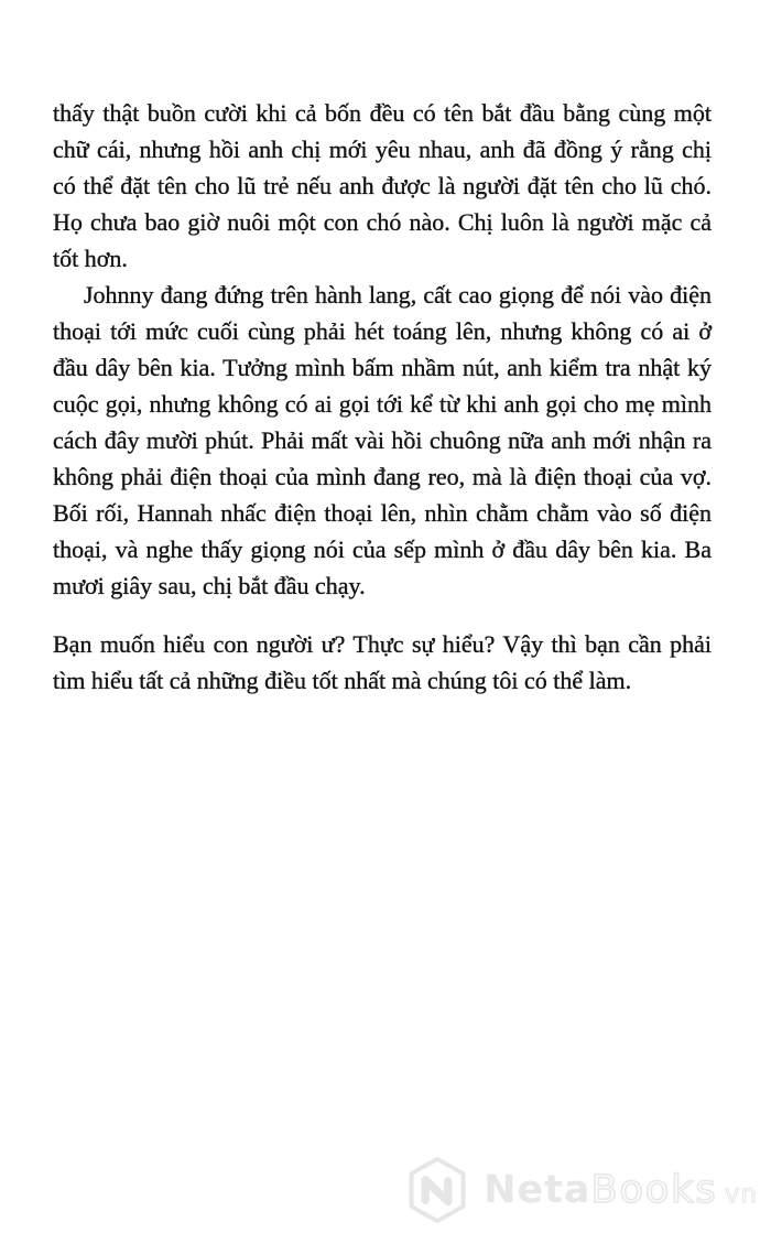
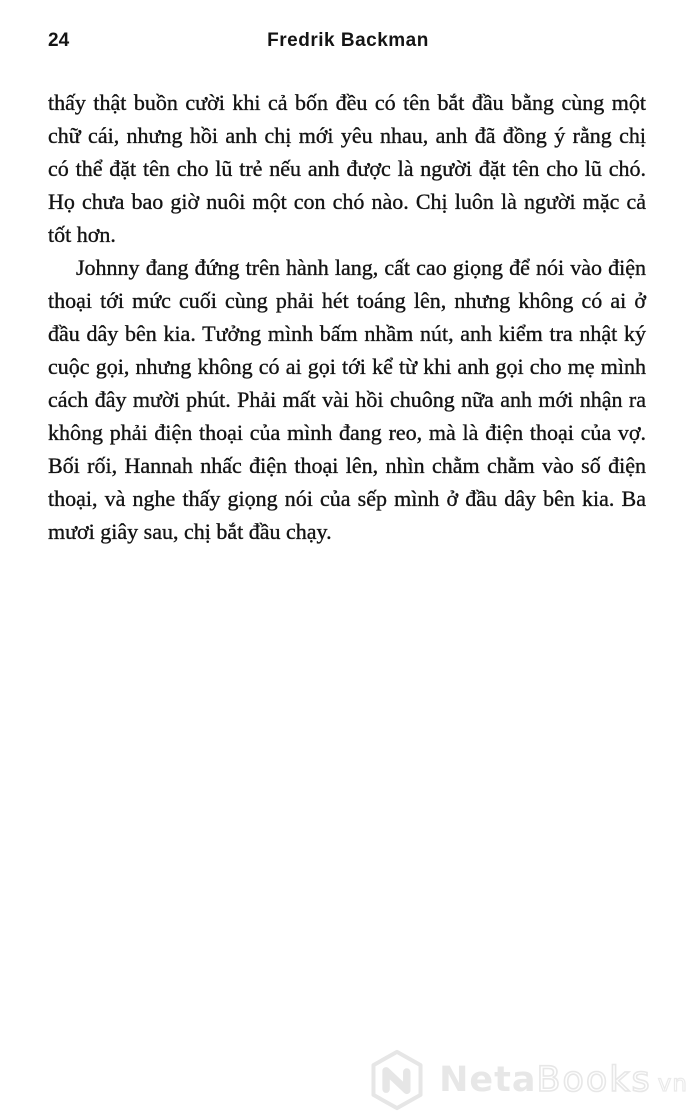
+ 24
+ Fredrik Backman
  thấy thật buồn cười khi cả bốn đều có tên bắt đầu bằng cùng một chữ cái, nhưng hồi anh chị mới yêu nhau, anh đã đồng ý rằng chị có thể đặt tên cho lũ trẻ nếu anh được là người đặt tên cho lũ chó. Họ chưa bao giờ nuôi một con chó nào. Chị luôn là người mặc cả tốt hơn.
  Johnny đang đứng trên hành lang, cất cao giọng để nói vào điện thoại tới mức cuối cùng phải hét toáng lên, nhưng không có ai ở đầu dây bên kia. Tưởng mình bấm nhầm nút, anh kiểm tra nhật ký cuộc gọi, nhưng không có ai gọi tới kể từ khi anh gọi cho mẹ mình cách đây mười phút. Phải mất vài hồi chuông nữa anh mới nhận ra không phải điện thoại của mình đang reo, mà là điện thoại của vợ. Bối rối, Hannah nhấc điện thoại lên, nhìn chằm chằm vào số điện thoại, và nghe thấy giọng nói của sếp mình ở đầu dây bên kia. Ba mươi giây sau, chị bắt đầu chạy.
- Bạn muốn hiểu con người ư? Thực sự hiểu? Vậy thì bạn cần phải tìm hiểu tất cả những điều tốt nhất mà chúng tôi có thể làm.
  NetaBooks
